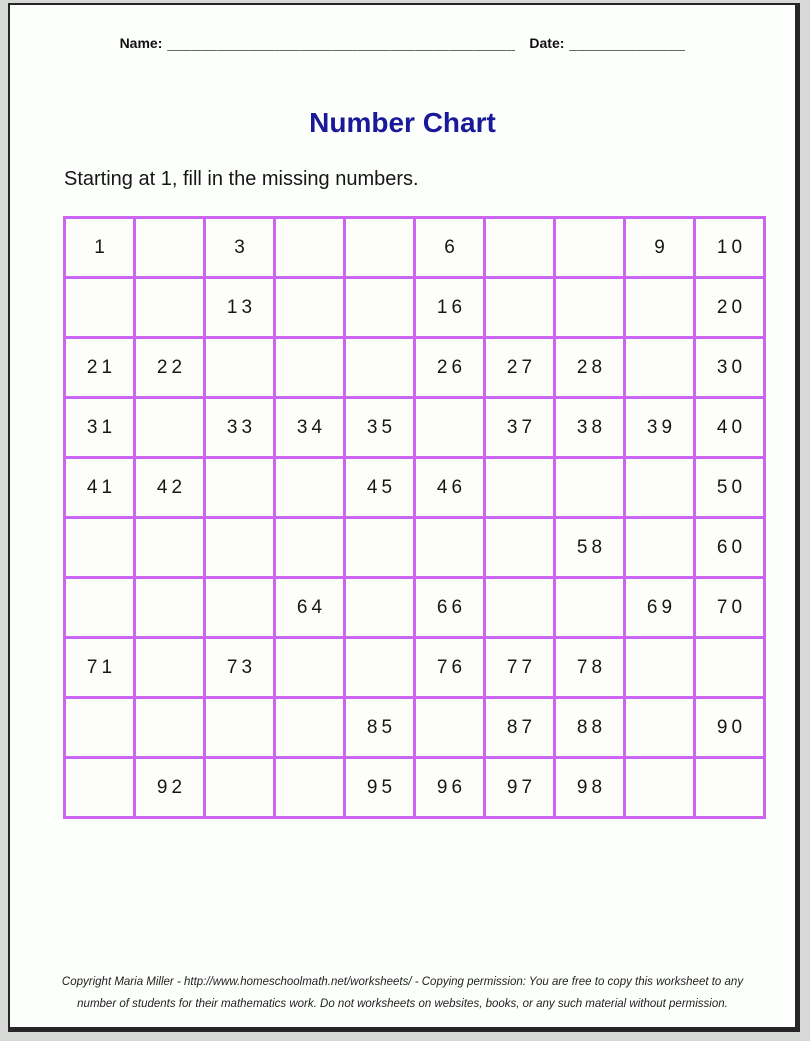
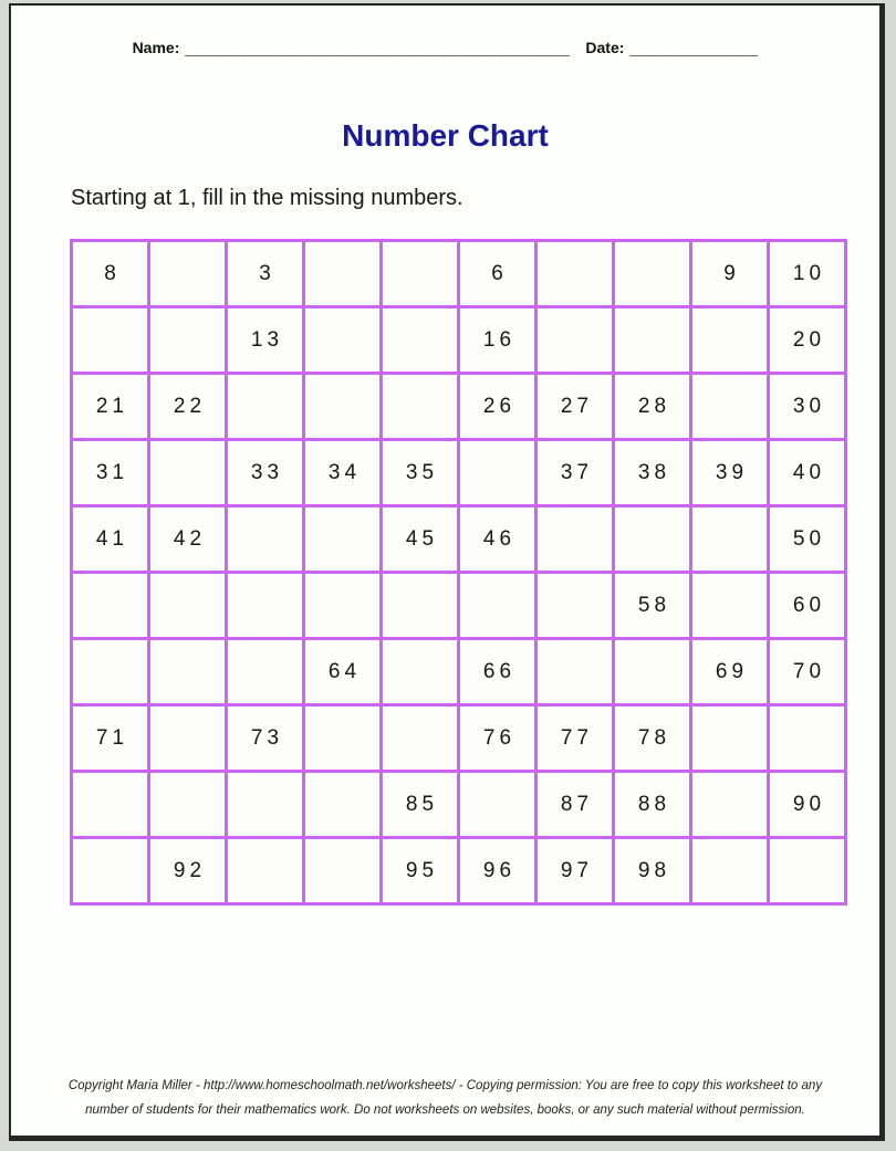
  Name:
  __________________________________________
  Date:
  ______________
  Number Chart
  Starting at 1, fill in the missing numbers.
- 1		3			6			9	10
+ 8		3			6			9	10
  		13			16				20
  21	22				26	27	28		30
  31		33	34	35		37	38	39	40
  41	42			45	46				50
  							58		60
  			64		66			69	70
  71		73			76	77	78
  				85		87	88		90
  	92			95	96	97	98
  Copyright Maria Miller - http://www.homeschoolmath.net/worksheets/ - Copying permission: You are free to copy this worksheet to any
  number of students for their mathematics work. Do not worksheets on websites, books, or any such material without permission.
